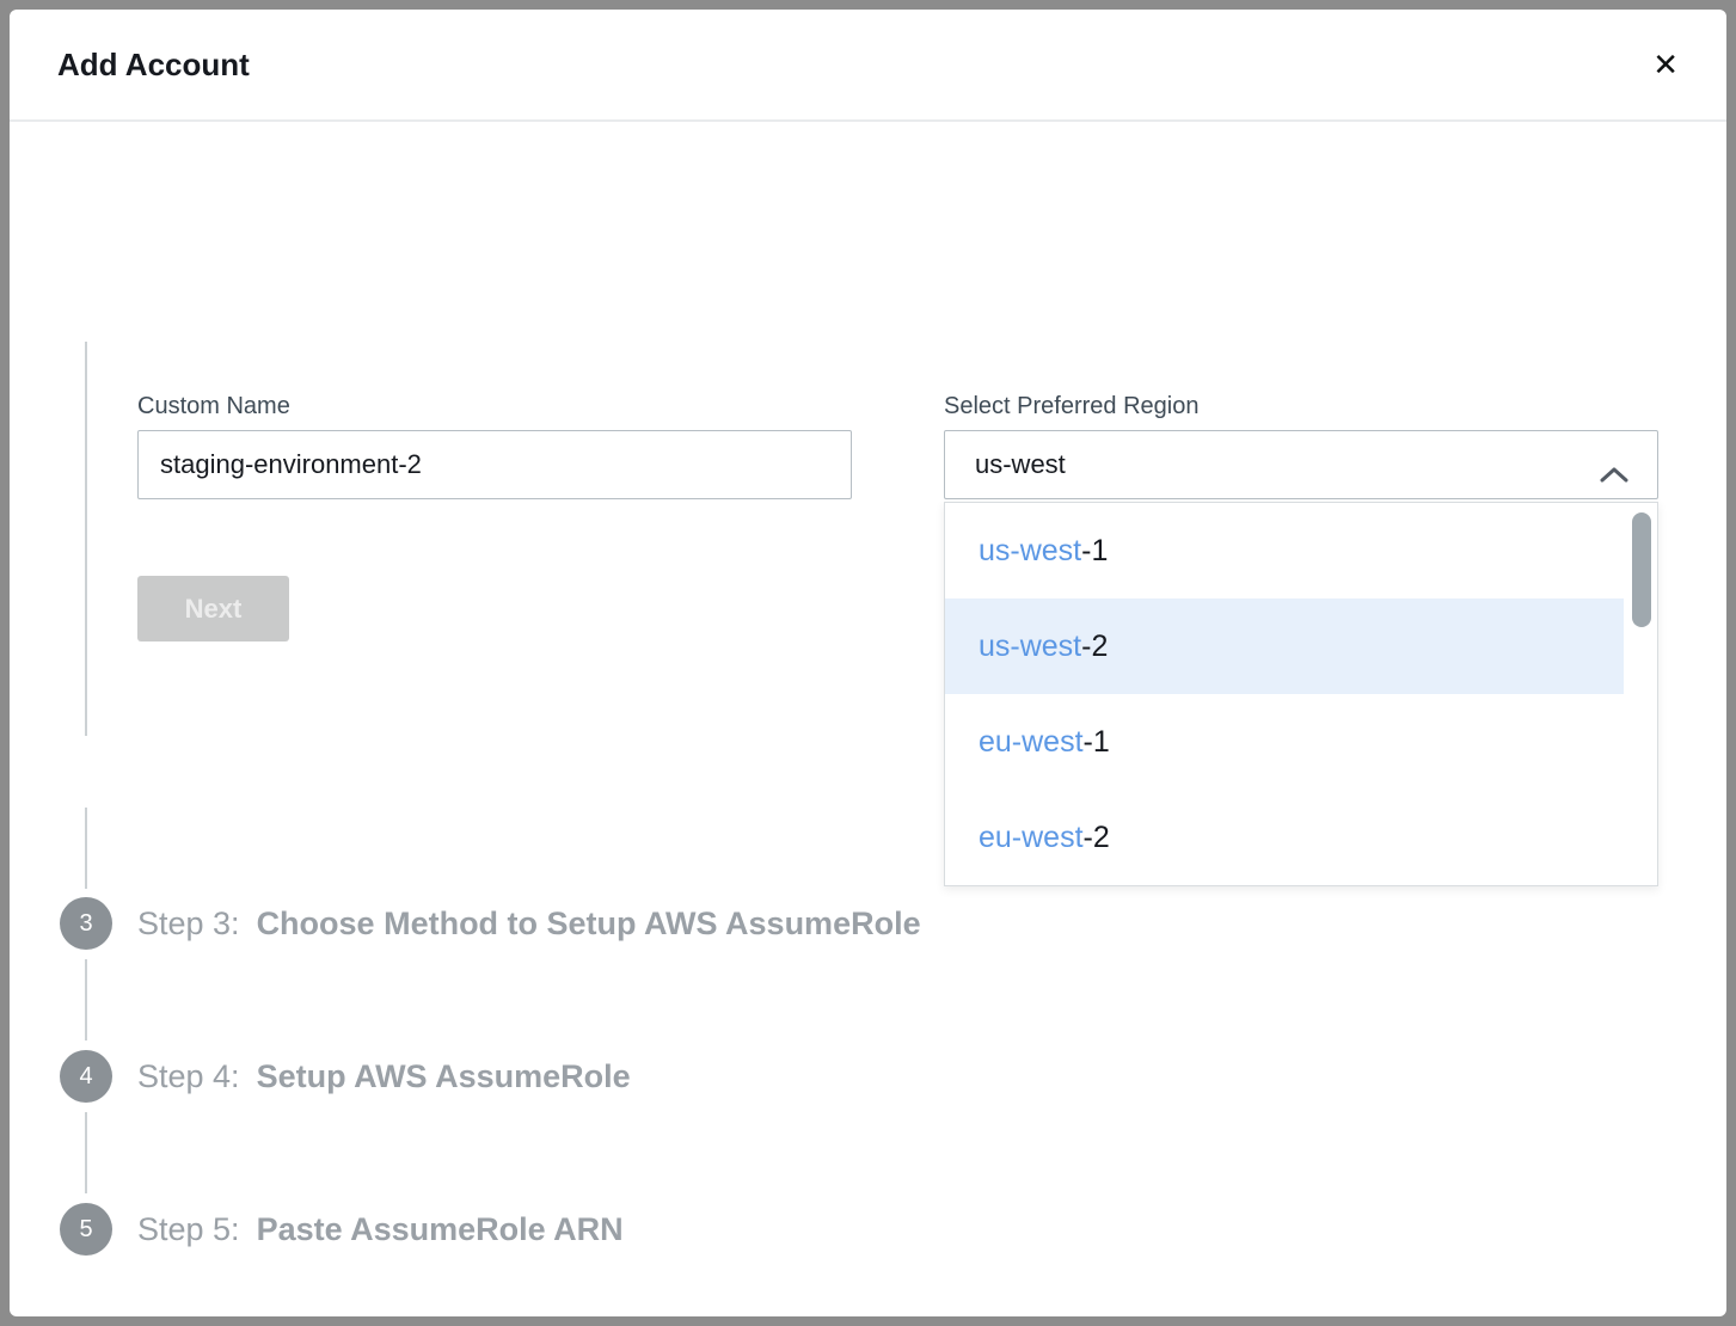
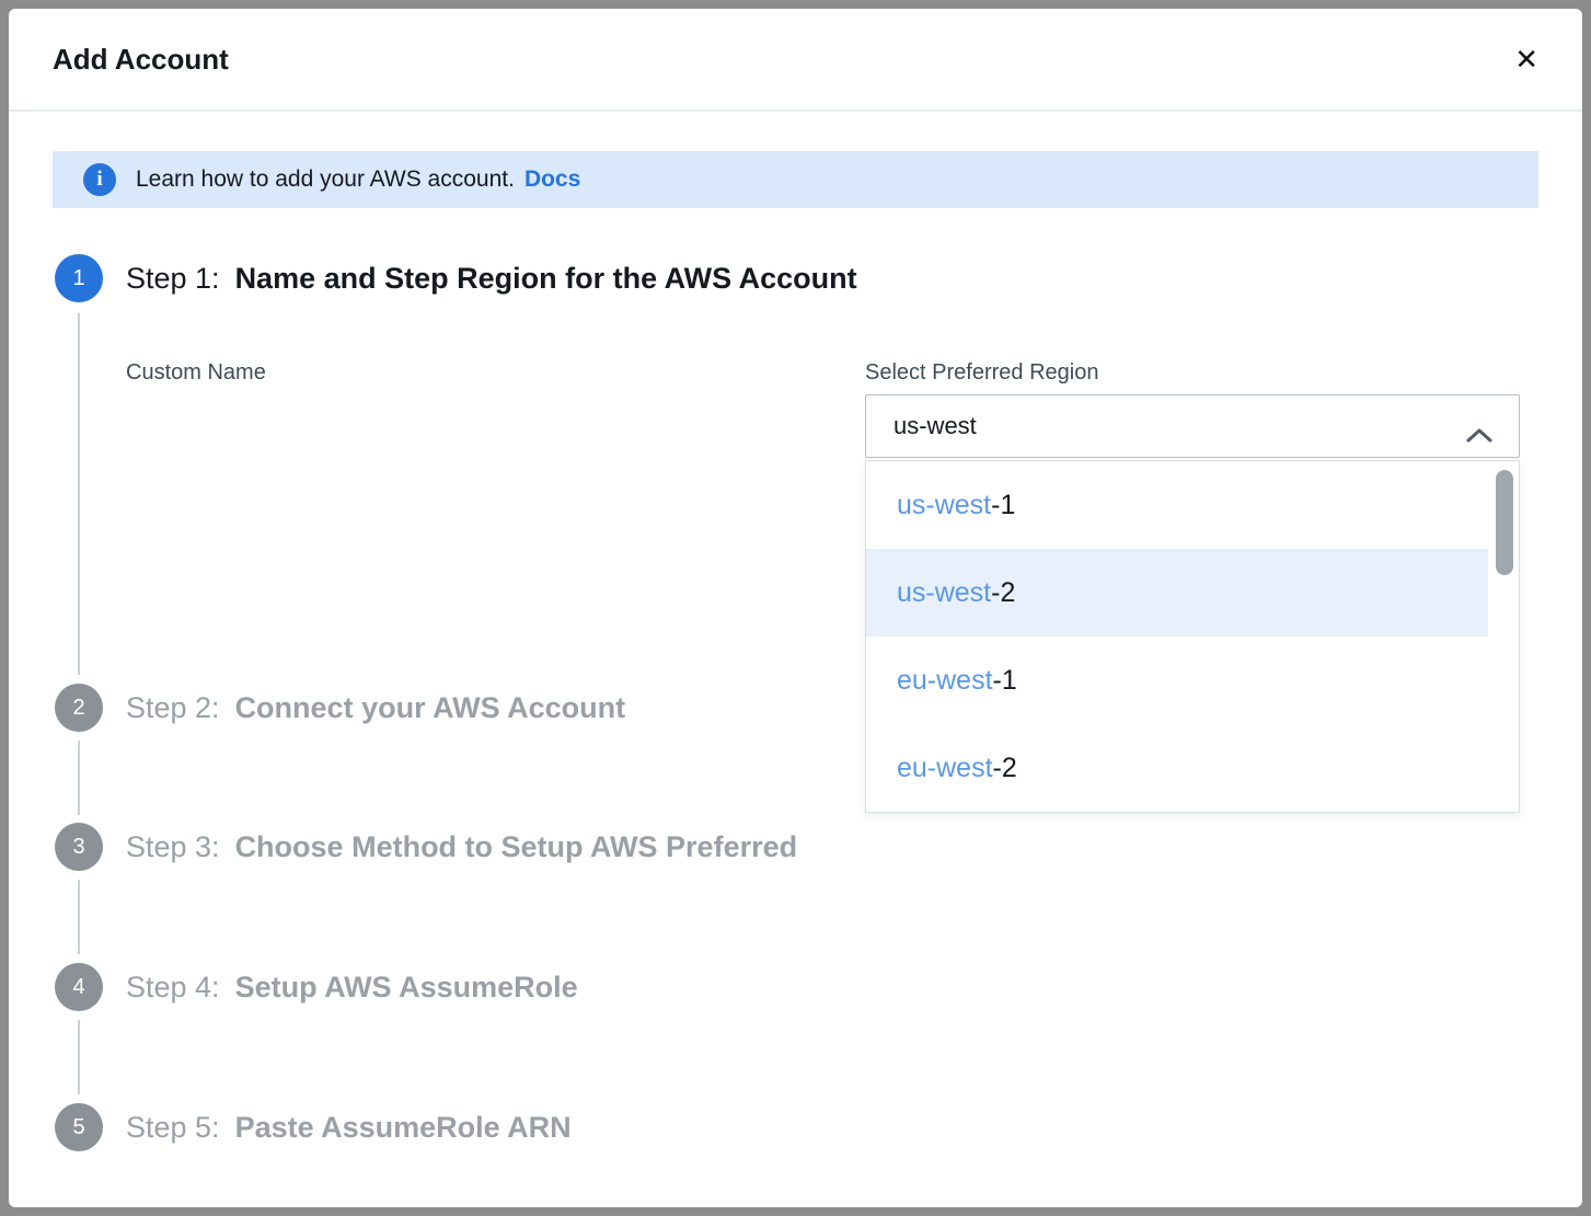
  Add Account
  ✕
+ i
+ Learn how to add your AWS account.
+ Docs
+ 1
+ Step 1:
+ Name and Step Region for the AWS Account
+ 2
+ Step 2:
+ Connect your AWS Account
  3
  Step 3:
- Choose Method to Setup AWS AssumeRole
+ Choose Method to Setup AWS Preferred
  4
  Step 4:
  Setup AWS AssumeRole
  5
  Step 5:
  Paste AssumeRole ARN
  Custom Name
- staging-environment-2
- Next
  Select Preferred Region
  us-west
  us-west
  -1
  us-west
  -2
  eu-west
  -1
  eu-west
  -2
